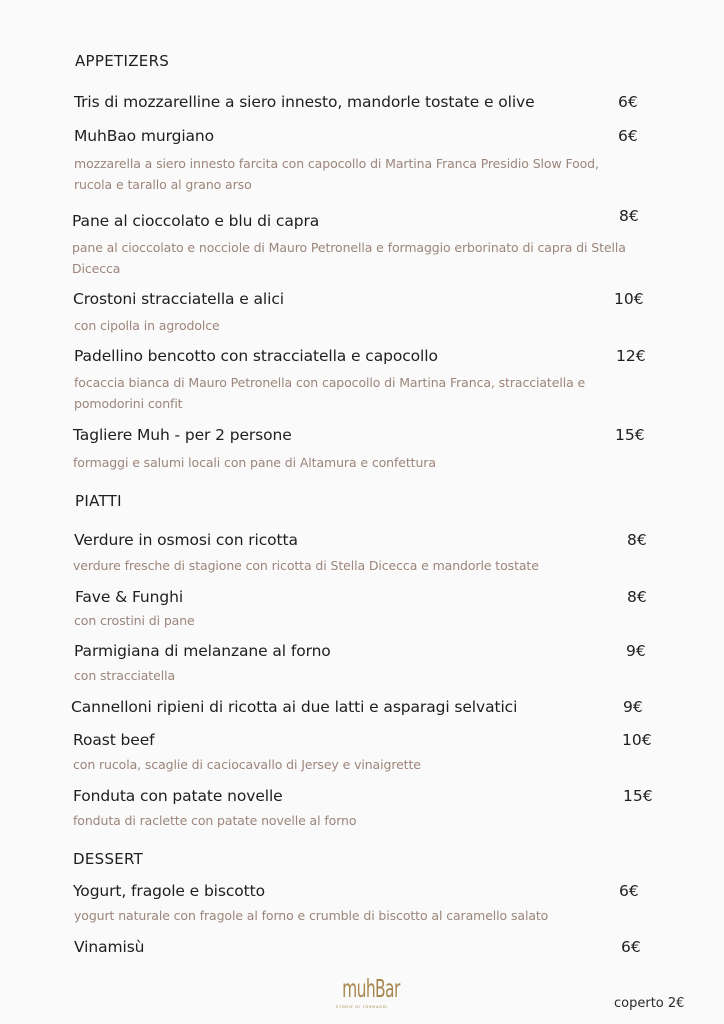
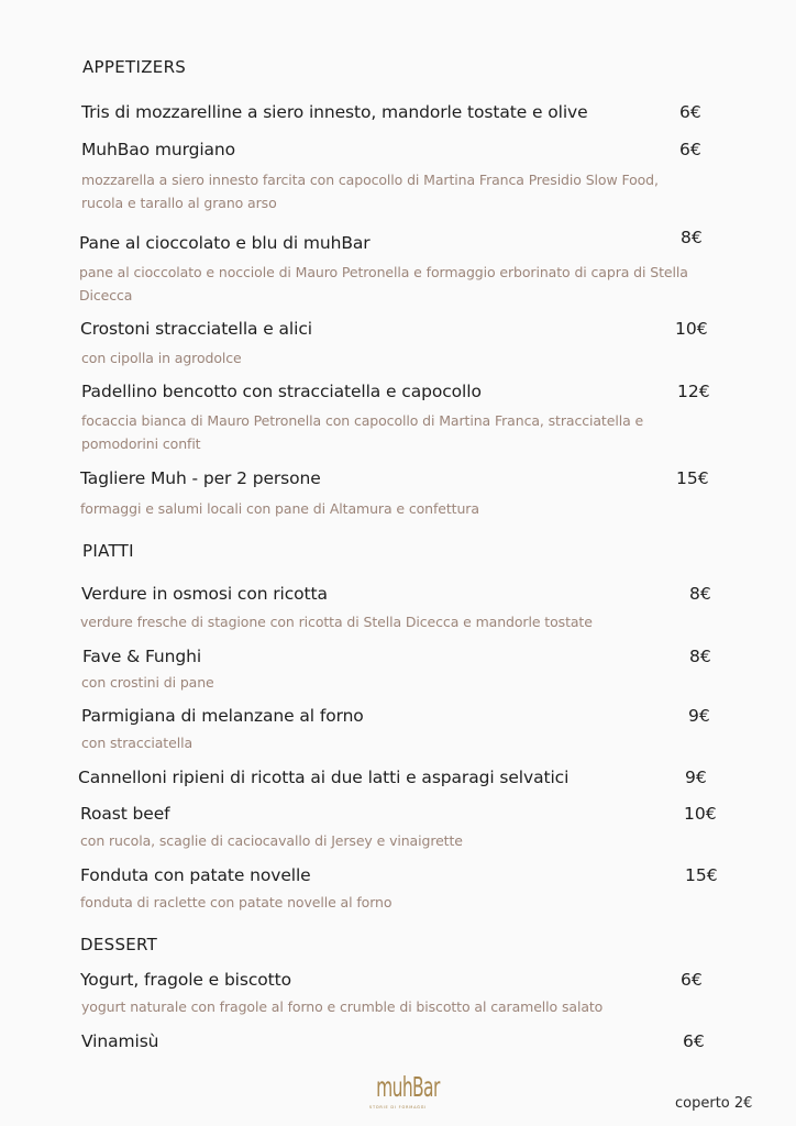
  APPETIZERS
  Tris di mozzarelline a siero innesto, mandorle tostate e olive
  6€
  MuhBao murgiano
  6€
  mozzarella a siero innesto farcita con capocollo di Martina Franca Presidio Slow Food, rucola e tarallo al grano arso
- Pane al cioccolato e blu di capra
+ Pane al cioccolato e blu di muhBar
  8€
  pane al cioccolato e nocciole di Mauro Petronella e formaggio erborinato di capra di Stella Dicecca
  Crostoni stracciatella e alici
  10€
  con cipolla in agrodolce
  Padellino bencotto con stracciatella e capocollo
  12€
  focaccia bianca di Mauro Petronella con capocollo di Martina Franca, stracciatella e pomodorini confit
  Tagliere Muh - per 2 persone
  15€
  formaggi e salumi locali con pane di Altamura e confettura
  PIATTI
  Verdure in osmosi con ricotta
  8€
  verdure fresche di stagione con ricotta di Stella Dicecca e mandorle tostate
  Fave & Funghi
  8€
  con crostini di pane
  Parmigiana di melanzane al forno
  9€
  con stracciatella
  Cannelloni ripieni di ricotta ai due latti e asparagi selvatici
  9€
  Roast beef
  10€
  con rucola, scaglie di caciocavallo di Jersey e vinaigrette
  Fonduta con patate novelle
  15€
  fonduta di raclette con patate novelle al forno
  DESSERT
  Yogurt, fragole e biscotto
  6€
  yogurt naturale con fragole al forno e crumble di biscotto al caramello salato
  Vinamisù
  6€
  muhBar
  coperto 2€
